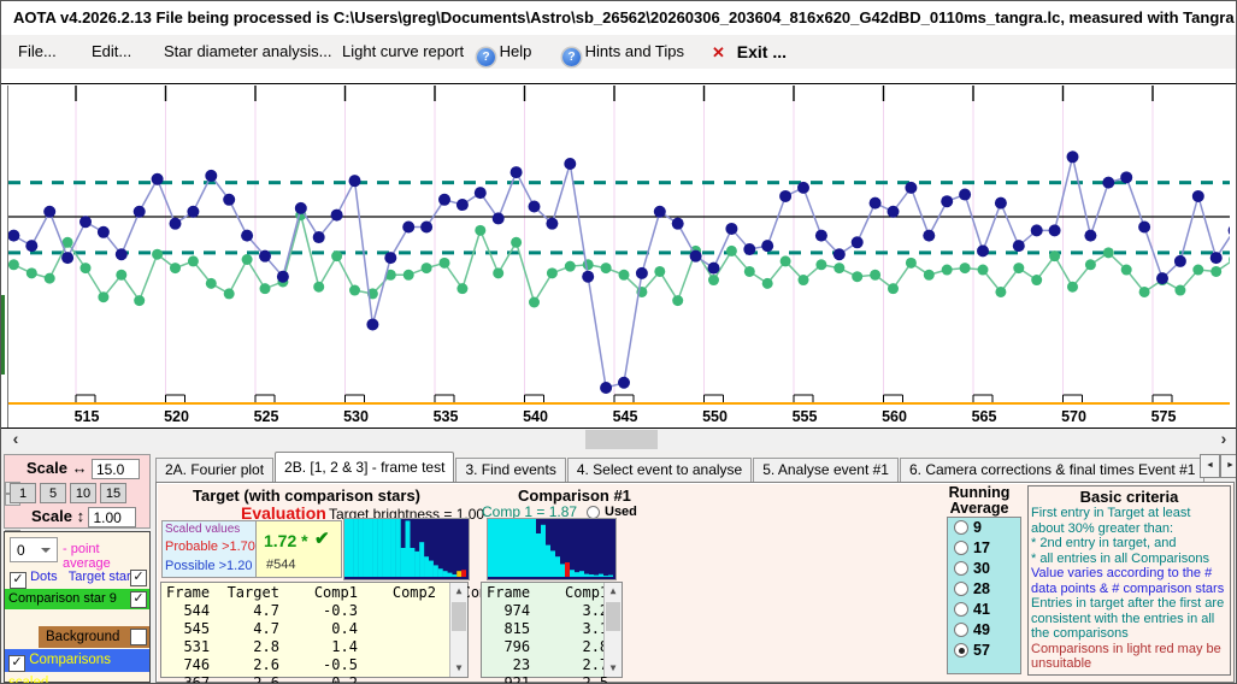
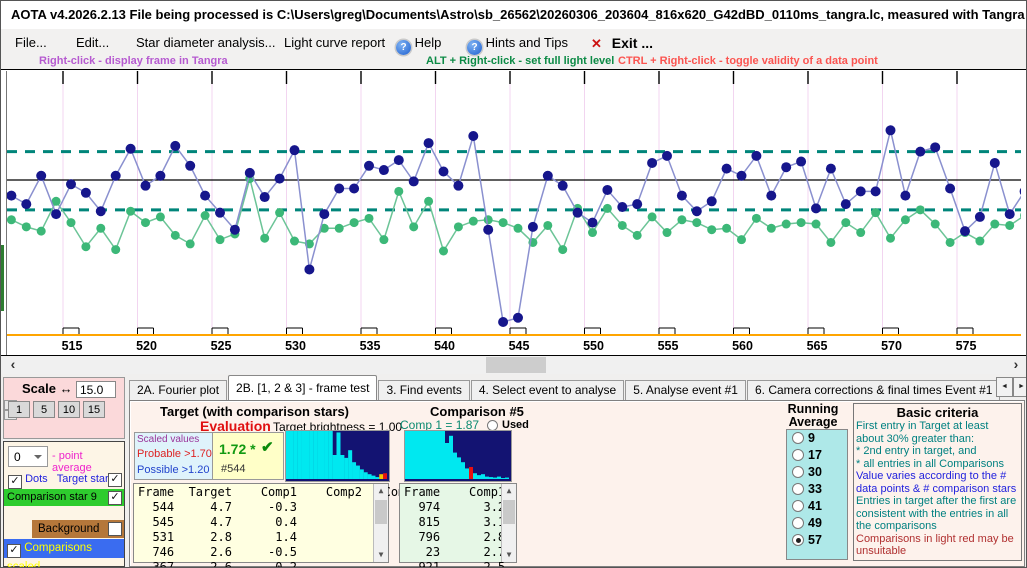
  AOTA v4.2026.2.13 File being processed is C:\Users\greg\Documents\Astro\sb_26562\20260306_203604_816x620_G42dBD_0110ms_tangra.lc, measured with Tangra
  File...
  Edit...
  Star diameter analysis...
  Light curve report
  ? Help
  ? Hints and Tips
  ✕ Exit ...
+ Right-click - display frame in Tangra
+ ALT + Right-click - set full light level
+ CTRL + Right-click - toggle validity of a data point
  515
  520
  525
  530
  535
  540
  545
  550
  555
  560
  565
  570
  575
  ‹
  ›
  Scale ↔ 15.0
  1 5 10 15
- Scale ↕ 1.00
  0
  - point average
  ✓ Dots Target star
  ✓
  Comparison star 9
  ✓
  Background
  2A. Fourier plot 2B. [1, 2 & 3] - frame test 3. Find events 4. Select event to analyse 5. Analyse event #1 6. Camera corrections & final times Event #1
  Target (with comparison stars)
  Evaluation
  Target brightness = 1.00
  Scaled values
  Probable >1.70
  Possible >1.20
  1.72 *
  ✔
  #544
  Frame Target Comp1 Comp2o
  544 4.7 -0.3
  545 4.7 0.4
  531 2.8 1.4
  746 2.6 -0.5
  ▲
  ▼
- Comparison #1
+ Comparison #5
  Comp 1 = 1.87
  Used
  Frame Comp
  974 3.
  815 3.
  796 2.
  23 2.
  ▲
  ▼
  Running
  Average
  9
  17
  30
- 28
+ 33
  41
  49
  57
  Basic criteria
  First entry in Target at least about 30% greater than:
  * 2nd entry in target, and
  * all entries in all Comparisons
  Value varies according to the # data points & # comparison stars
  Entries in target after the first are consistent with the entries in all the comparisons
  Comparisons in light red may be unsuitable
